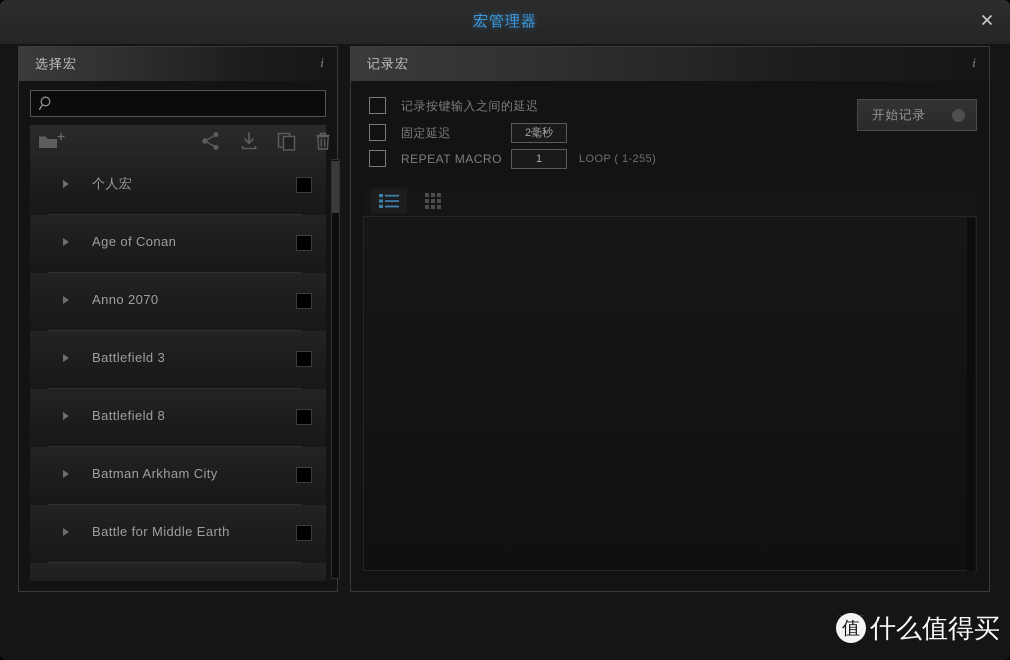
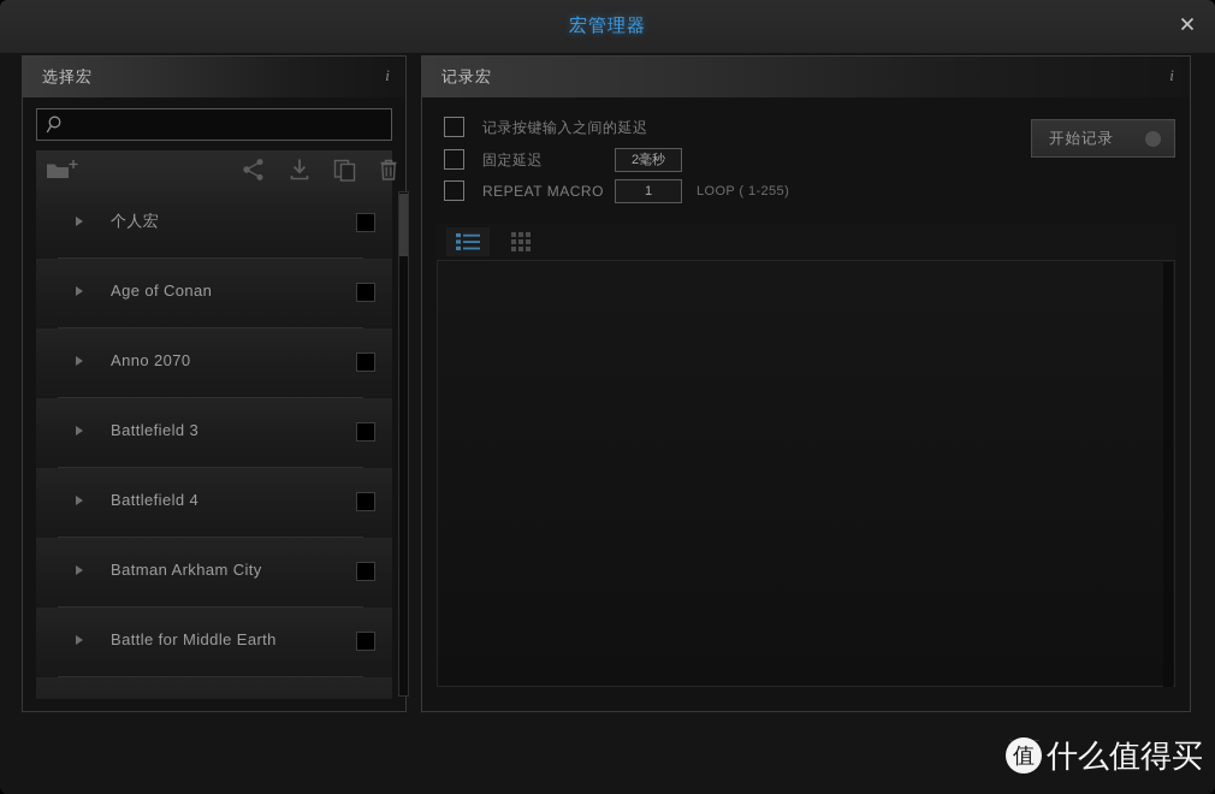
  宏管理器
  选择宏
  i
  个人宏
  Age of Conan
  Anno 2070
  Battlefield 3
- Battlefield 8
+ Battlefield 4
  Batman Arkham City
  Battle for Middle Earth
  记录宏
  i
  记录按键输入之间的延迟
  固定延迟
  2毫秒
  REPEAT MACRO
  1
  LOOP ( 1-255)
  开始记录
  值
  什么值得买
